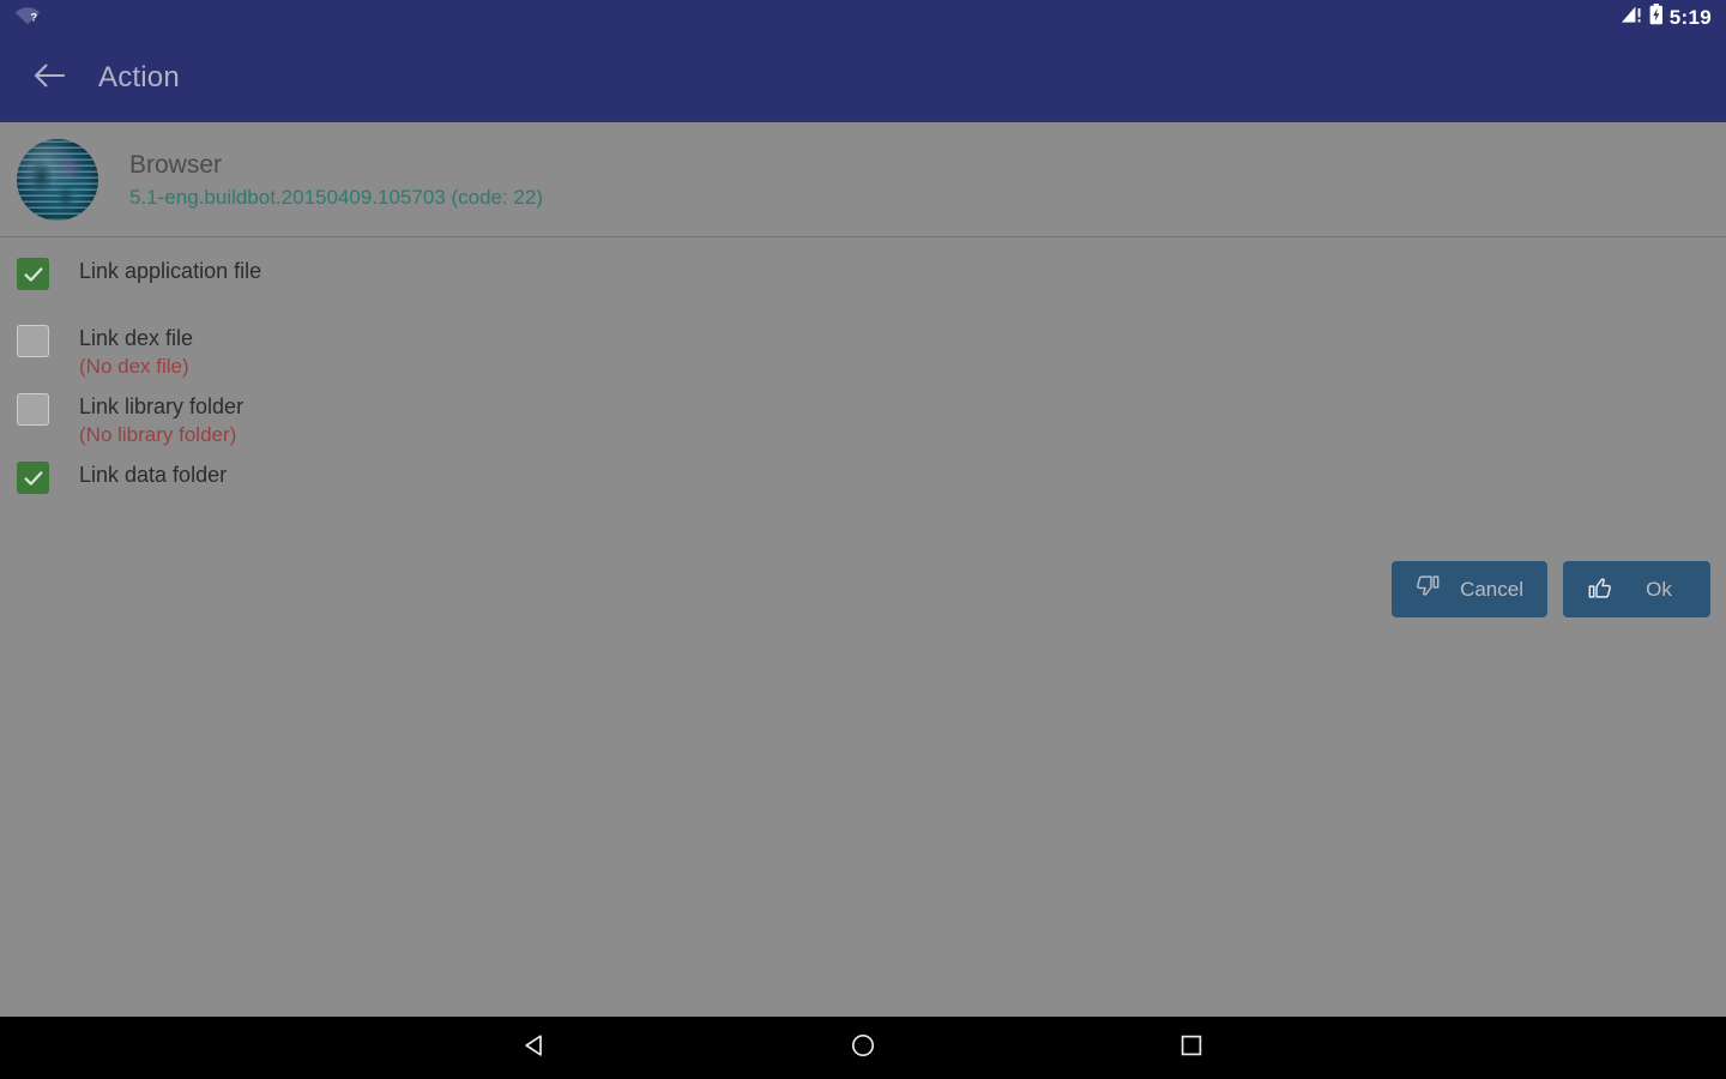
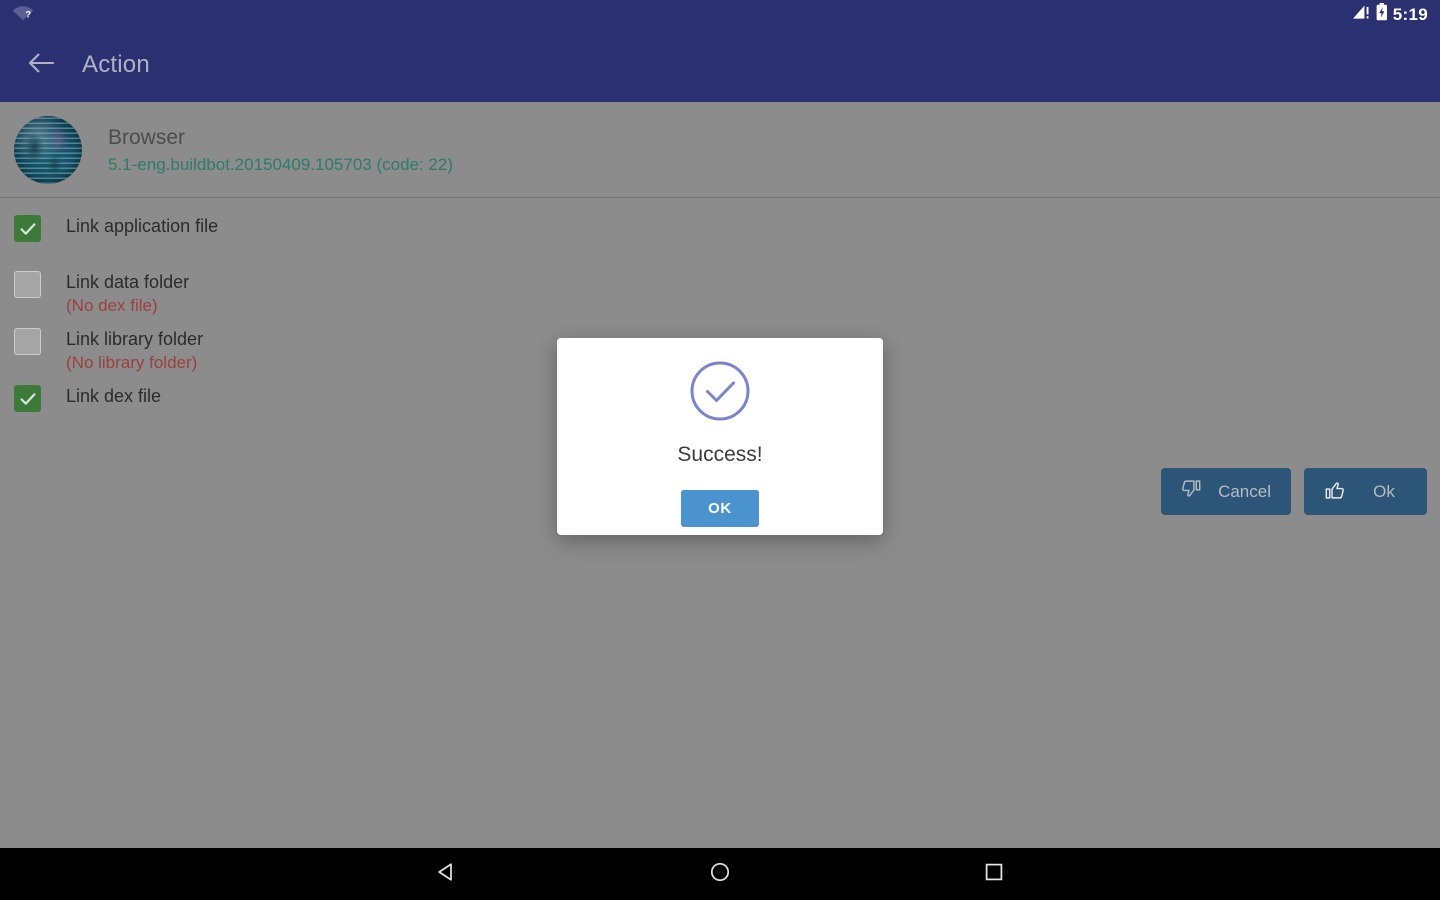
  ?
  5:19
  Action
  Browser
  5.1-eng.buildbot.20150409.105703 (code: 22)
  Link application file
- Link dex file
+ Link data folder
  (No dex file)
  Link library folder
  (No library folder)
- Link data folder
+ Link dex file
  Cancel
  Ok
+ Success!
+ OK
